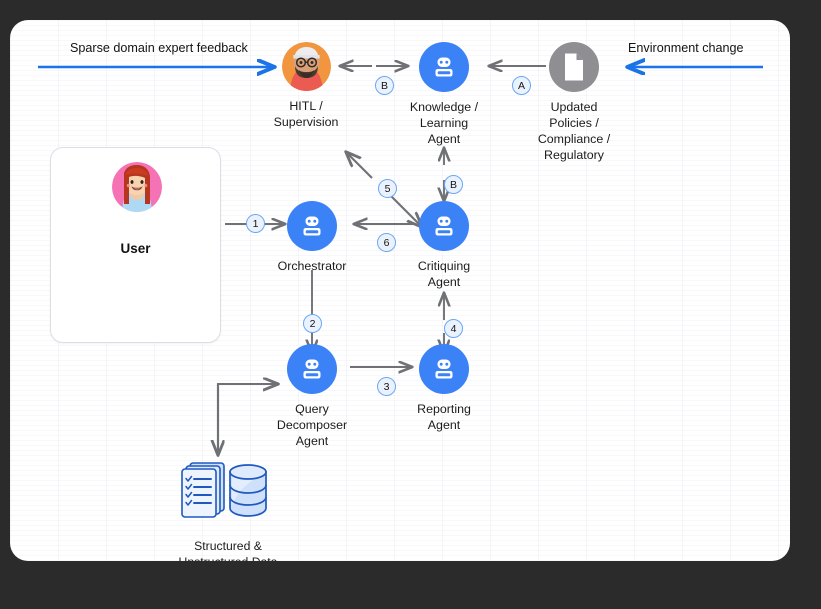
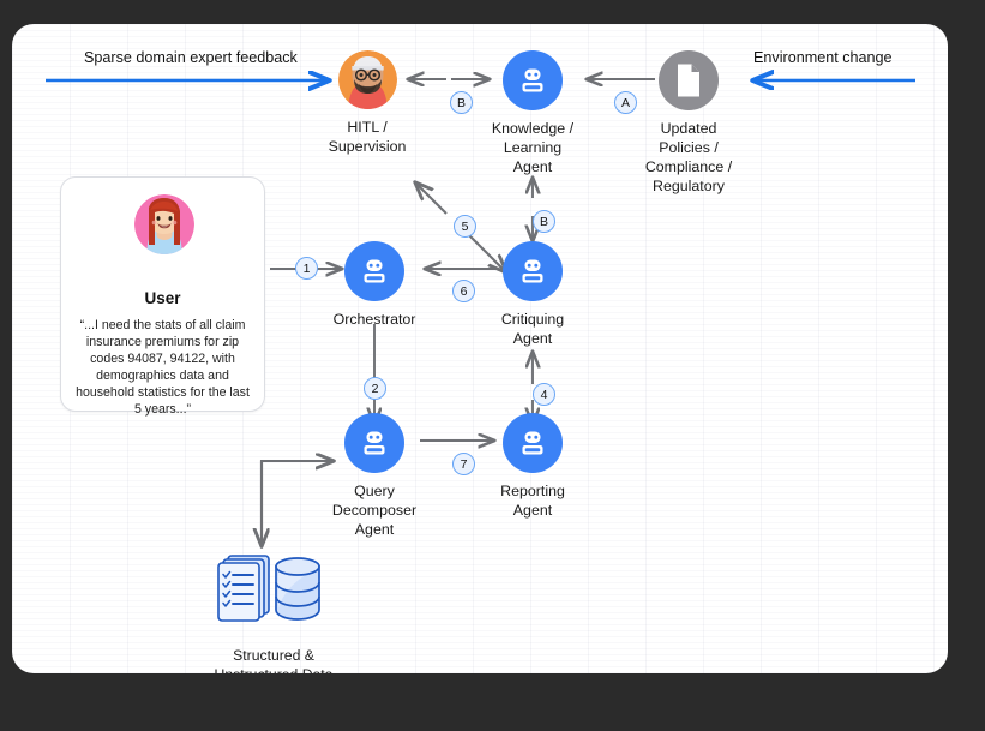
  Sparse domain expert feedback
  Environment change
  1
  2
- 3
+ 7
  4
  5
  6
  A
  B
  B
  HITL /
  Supervision
  Knowledge /
  Learning
  Agent
  Updated
  Policies /
  Compliance /
  Regulatory
  Orchestrator
  Critiquing
  Agent
  Query
  Decomposer
  Agent
  Reporting
  Agent
  Structured &
  User
+ “...I need the stats of all claim insurance premiums for zip codes 94087, 94122, with demographics data and household statistics for the last 5 years...”
